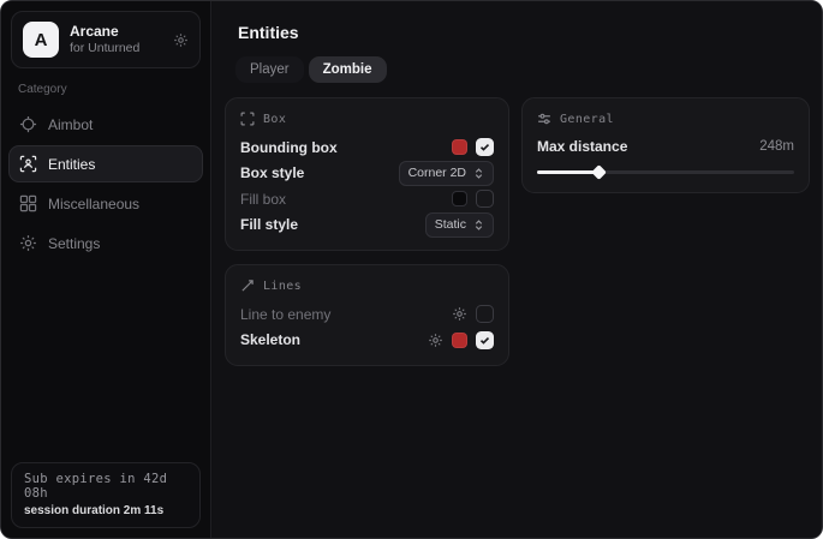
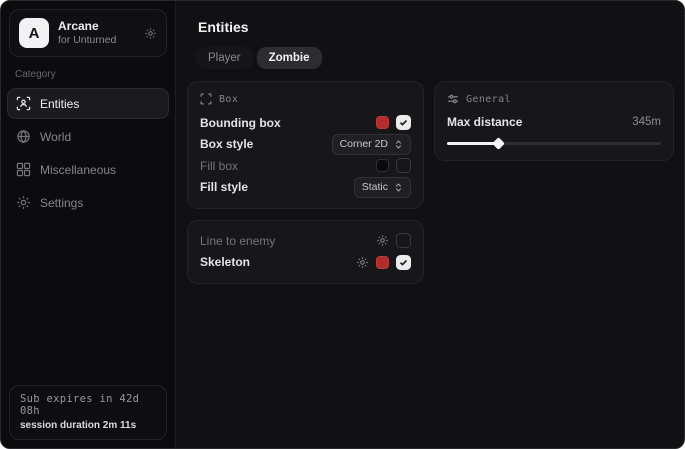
  A
  Arcane
  for Unturned
  Category
- Aimbot
  Entities
+ World
  Miscellaneous
  Settings
  Sub expires in 42d 08h
  session duration 2m 11s
  Entities
  Player
  Zombie
  Box
  Bounding box
  Box style
  Corner 2D
  Fill box
  Fill style
  Static
- Lines
  Line to enemy
  Skeleton
  General
  Max distance
- 248m
+ 345m
